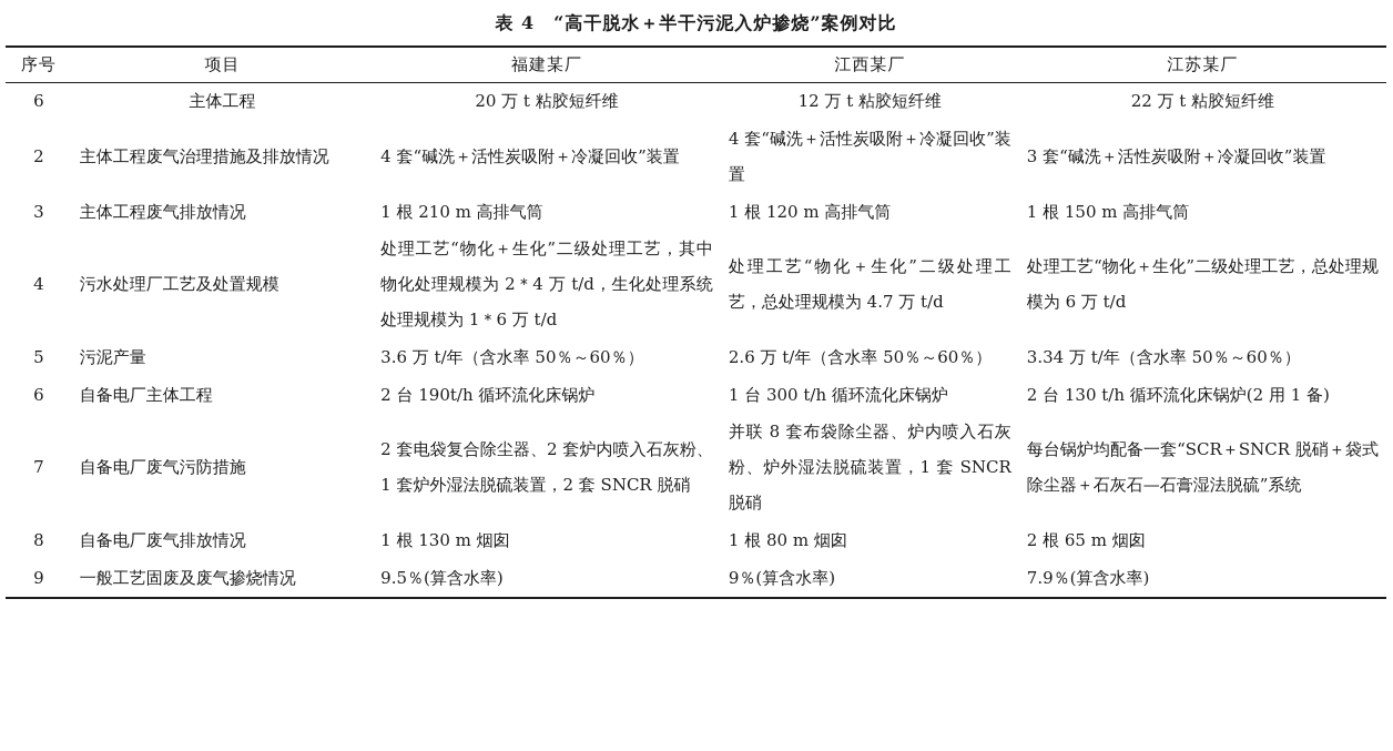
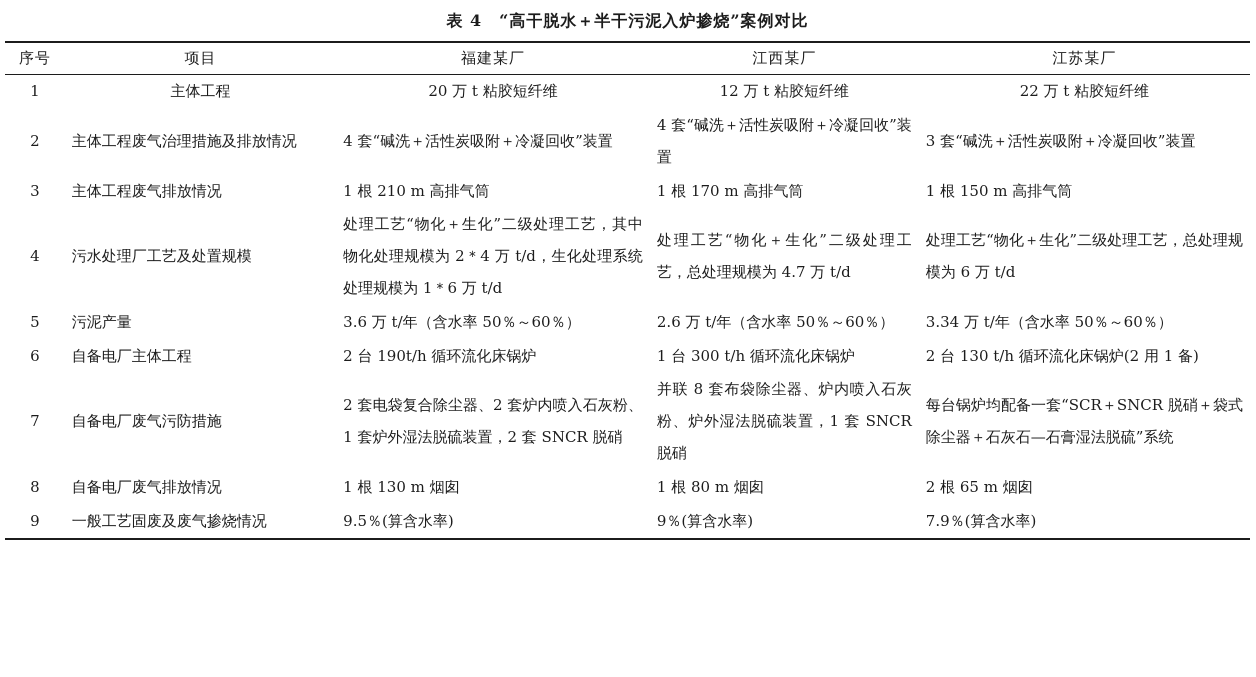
  表 4 “高干脱水＋半干污泥入炉掺烧”案例对比
  序号	项目	福建某厂	江西某厂	江苏某厂
- 6	主体工程	20 万 t 粘胶短纤维	12 万 t 粘胶短纤维	22 万 t 粘胶短纤维
+ 1	主体工程	20 万 t 粘胶短纤维	12 万 t 粘胶短纤维	22 万 t 粘胶短纤维
  2	主体工程废气治理措施及排放情况	4 套“碱洗＋活性炭吸附＋冷凝回收”装置	4 套“碱洗＋活性炭吸附＋冷凝回收”装置	3 套“碱洗＋活性炭吸附＋冷凝回收”装置
- 3	主体工程废气排放情况	1 根 210 m 高排气筒	1 根 120 m 高排气筒	1 根 150 m 高排气筒
+ 3	主体工程废气排放情况	1 根 210 m 高排气筒	1 根 170 m 高排气筒	1 根 150 m 高排气筒
  4	污水处理厂工艺及处置规模	处理工艺“物化＋生化”二级处理工艺，其中物化处理规模为 2＊4 万 t/d，生化处理系统处理规模为 1＊6 万 t/d	处理工艺“物化＋生化”二级处理工艺，总处理规模为 4.7 万 t/d	处理工艺“物化＋生化”二级处理工艺，总处理规模为 6 万 t/d
  5	污泥产量	3.6 万 t/年（含水率 50％～60％）	2.6 万 t/年（含水率 50％～60％）	3.34 万 t/年（含水率 50％～60％）
  6	自备电厂主体工程	2 台 190t/h 循环流化床锅炉	1 台 300 t/h 循环流化床锅炉	2 台 130 t/h 循环流化床锅炉(2 用 1 备)
  7	自备电厂废气污防措施	2 套电袋复合除尘器、2 套炉内喷入石灰粉、1 套炉外湿法脱硫装置，2 套 SNCR 脱硝	并联 8 套布袋除尘器、炉内喷入石灰粉、炉外湿法脱硫装置，1 套 SNCR 脱硝	每台锅炉均配备一套“SCR＋SNCR 脱硝＋袋式除尘器＋石灰石—石膏湿法脱硫”系统
  8	自备电厂废气排放情况	1 根 130 m 烟囱	1 根 80 m 烟囱	2 根 65 m 烟囱
  9	一般工艺固废及废气掺烧情况	9.5％(算含水率)	9％(算含水率)	7.9％(算含水率)
